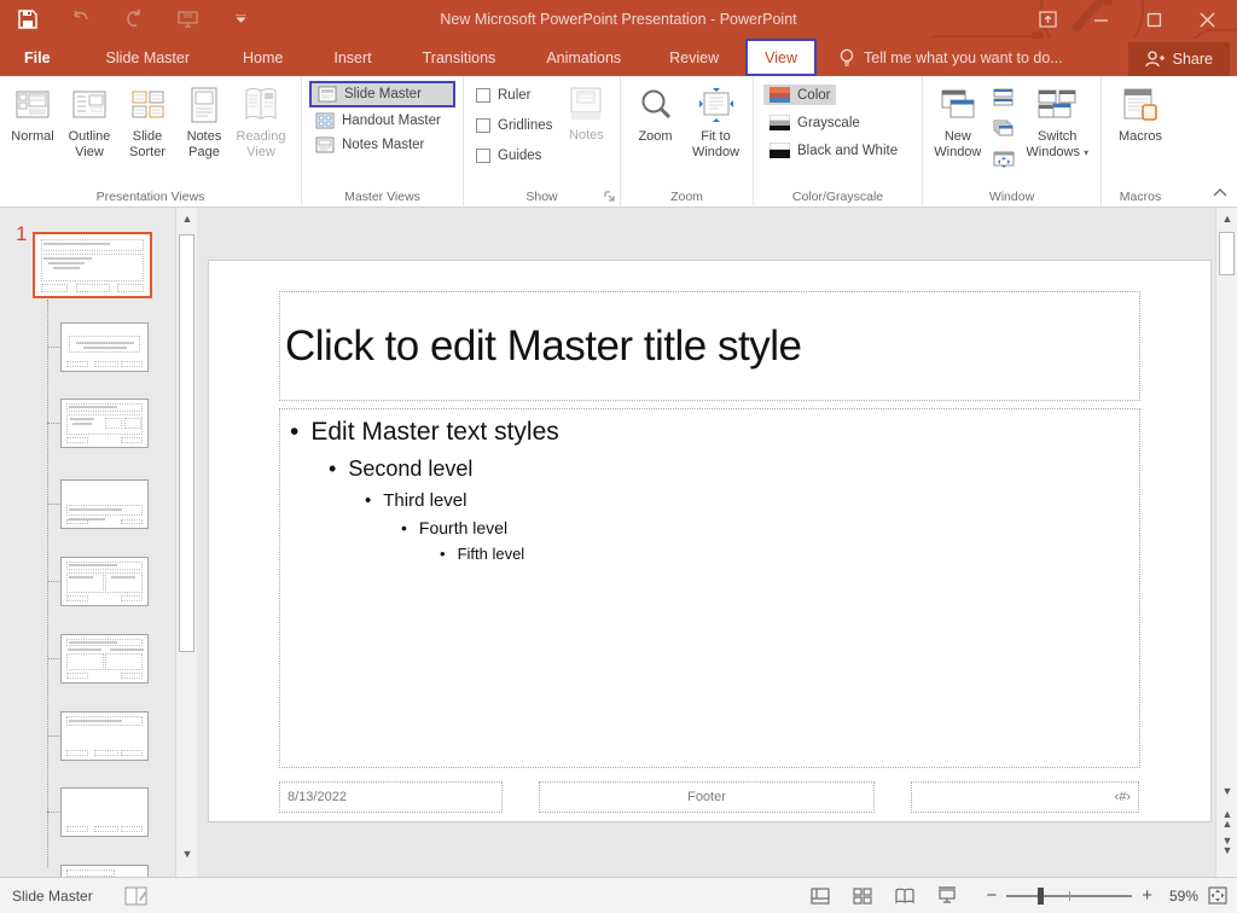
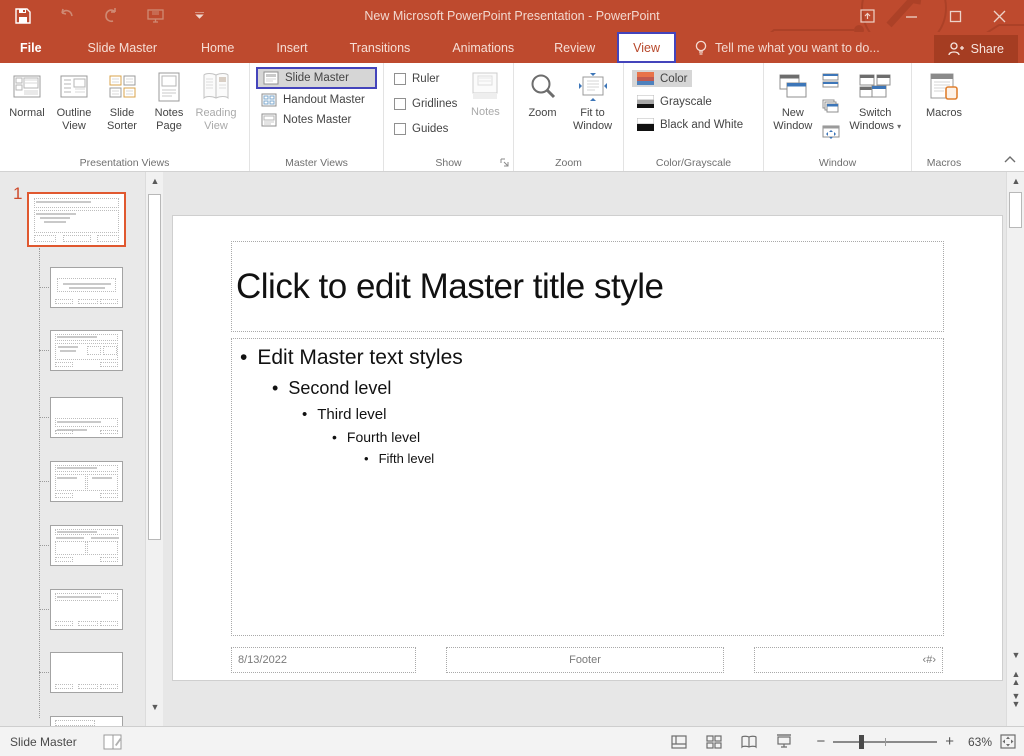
  New Microsoft PowerPoint Presentation - PowerPoint
  File
  Slide Master
  Home
  Insert
  Transitions
  Animations
  Review
  View
  Tell me what you want to do...
  Share
  Normal
  Outline View
  Slide Sorter
  Notes Page
  Reading View
  Presentation Views
  Slide Master
  Handout Master
  Notes Master
  Master Views
  Ruler
  Gridlines
  Guides
  Notes
  Show
  Zoom
  Fit to Window
  Zoom
  Color
  Grayscale
  Black and White
  Color/Grayscale
  New Window
  Switch Windows ▾
  Window
  Macros
  Macros
  1
  ▲
  ▼
  Click to edit Master title style
  Edit Master text styles
  Second level
  Third level
  Fourth level
  Fifth level
  8/13/2022
  Footer
  ‹#›
  ▲
  ▼
  ▲
  ▲
  ▼
  ▼
  Slide Master
  −
  +
- 59%
+ 63%
